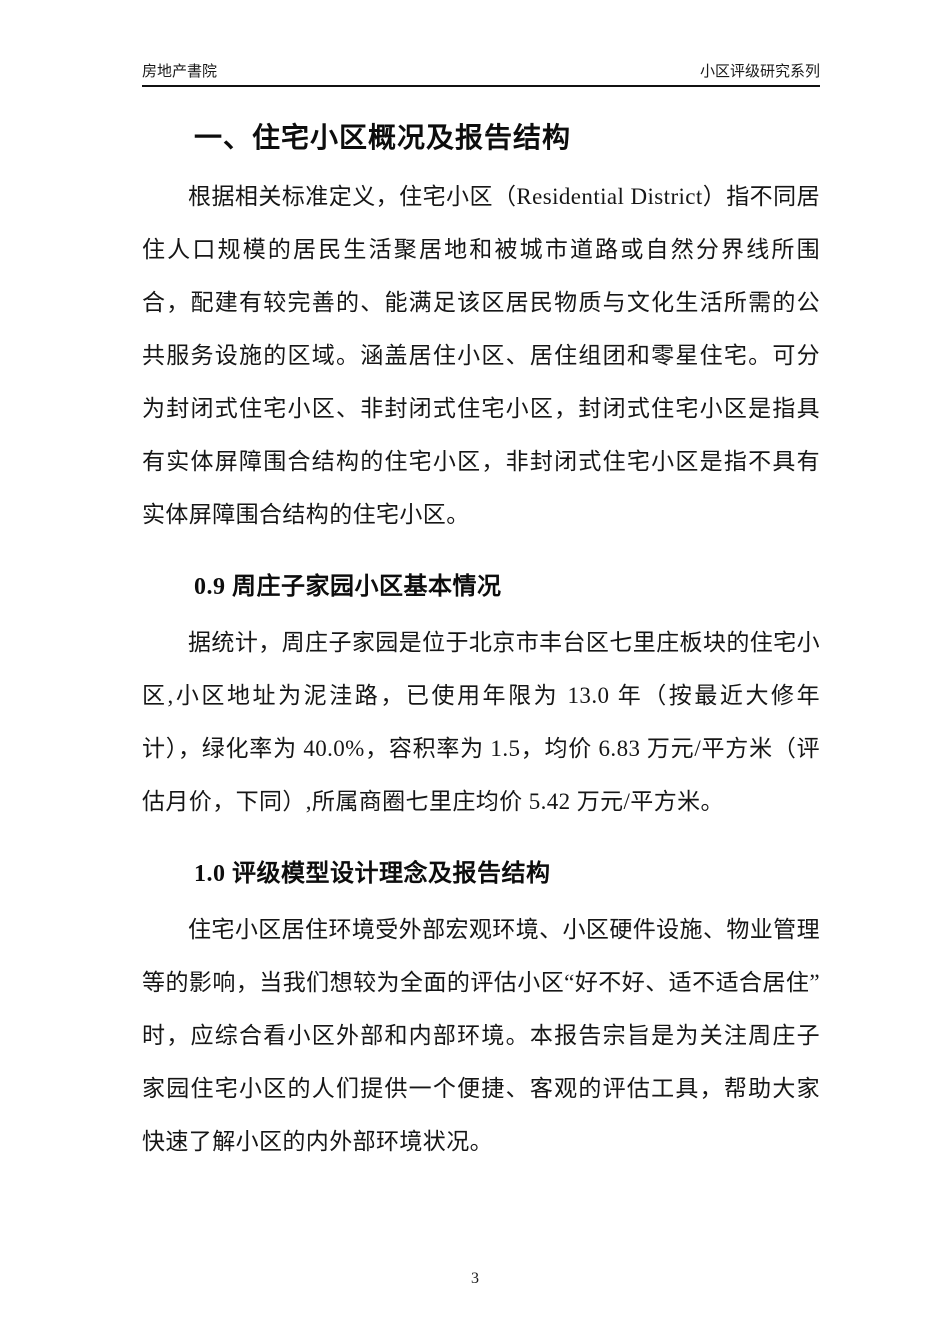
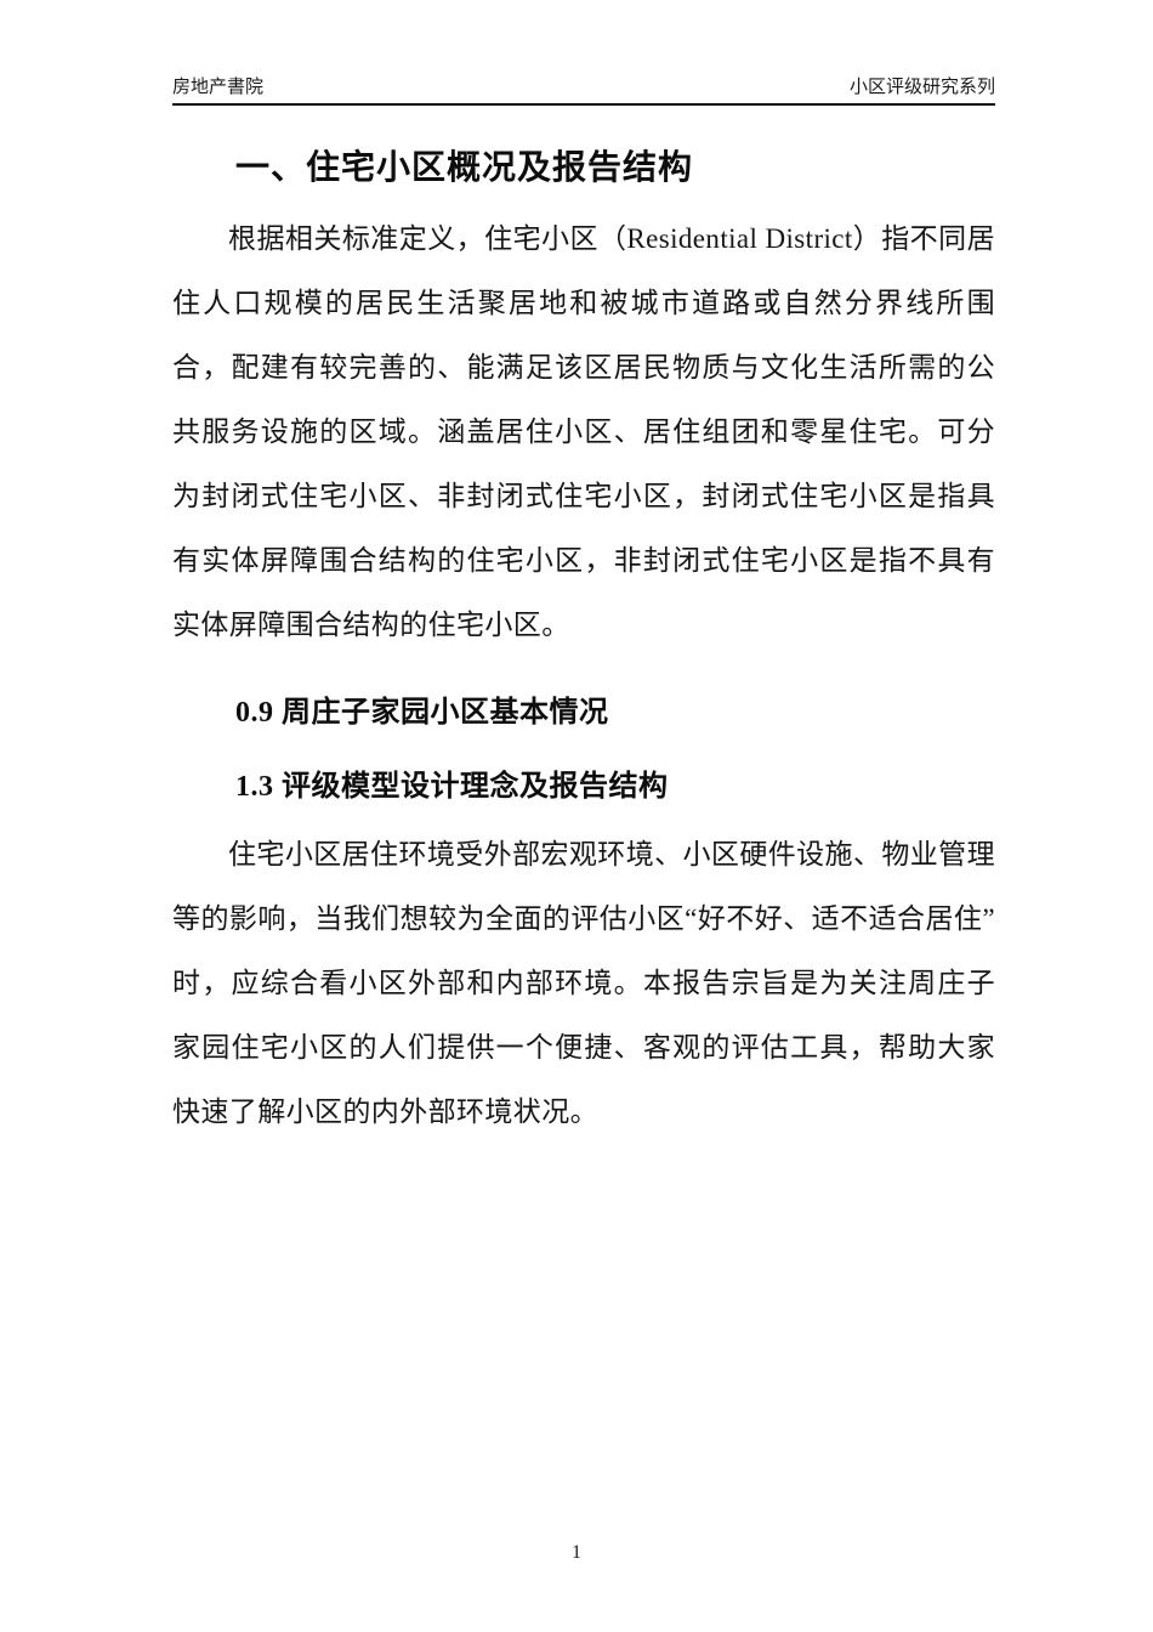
  房地产書院
  小区评级研究系列
  一、住宅小区概况及报告结构
  根据相关标准定义，住宅小区（Residential District）指不同居住人口规模的居民生活聚居地和被城市道路或自然分界线所围合，配建有较完善的、能满足该区居民物质与文化生活所需的公共服务设施的区域。涵盖居住小区、居住组团和零星住宅。可分为封闭式住宅小区、非封闭式住宅小区，封闭式住宅小区是指具有实体屏障围合结构的住宅小区，非封闭式住宅小区是指不具有实体屏障围合结构的住宅小区。
  0.9 周庄子家园小区基本情况
- 据统计，周庄子家园是位于北京市丰台区七里庄板块的住宅小区,小区地址为泥洼路，已使用年限为 13.0 年（按最近大修年计），绿化率为 40.0%，容积率为 1.5，均价 6.83 万元/平方米（评估月价，下同）,所属商圈七里庄均价 5.42 万元/平方米。
- 1.0 评级模型设计理念及报告结构
+ 1.3 评级模型设计理念及报告结构
  住宅小区居住环境受外部宏观环境、小区硬件设施、物业管理等的影响，当我们想较为全面的评估小区“好不好、适不适合居住”时，应综合看小区外部和内部环境。本报告宗旨是为关注周庄子家园住宅小区的人们提供一个便捷、客观的评估工具，帮助大家快速了解小区的内外部环境状况。
- 3
+ 1
